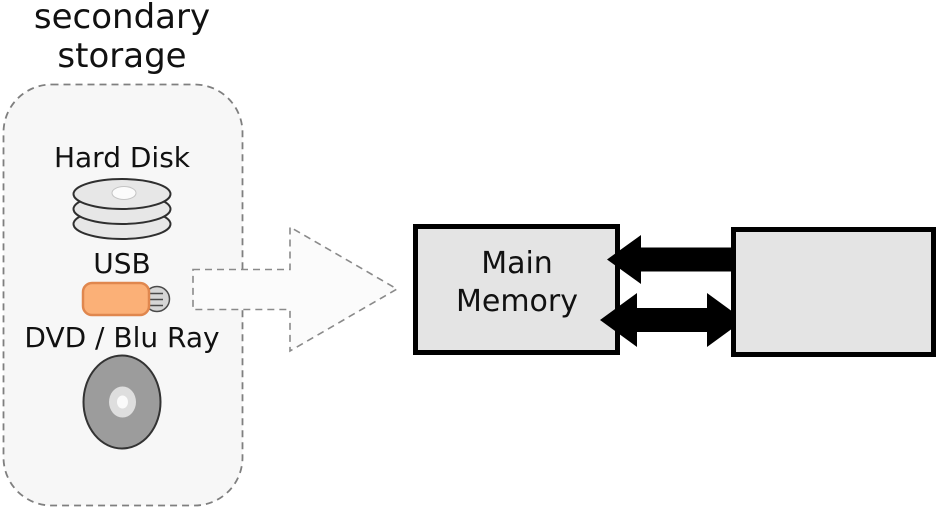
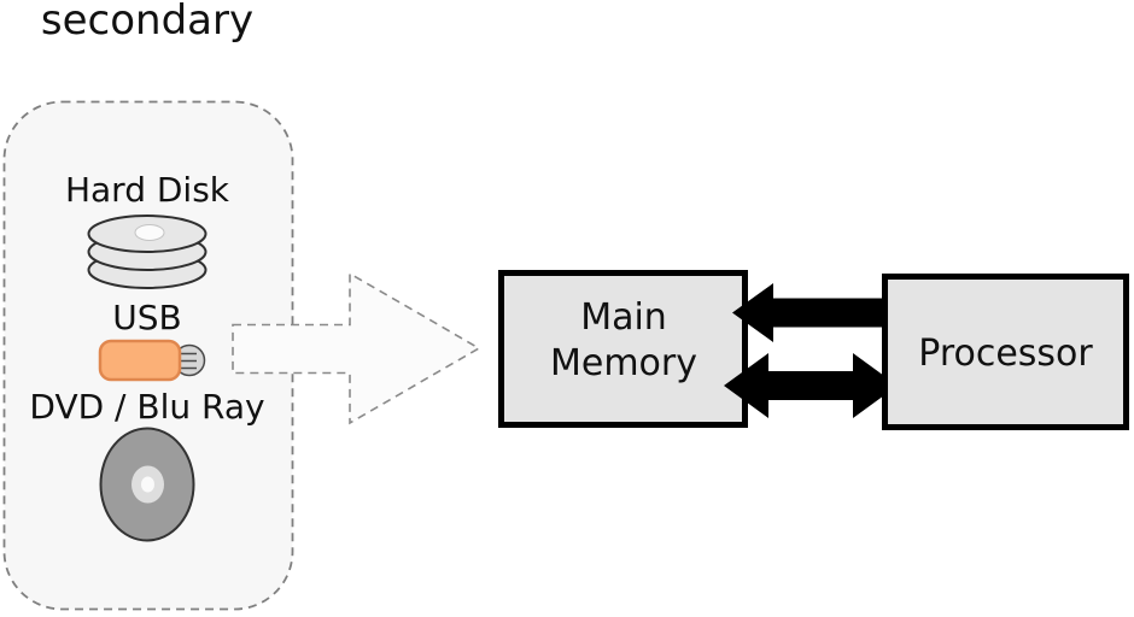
  secondary
- storage
  Hard Disk
  USB
  DVD / Blu Ray
  Main
  Memory
+ Processor
